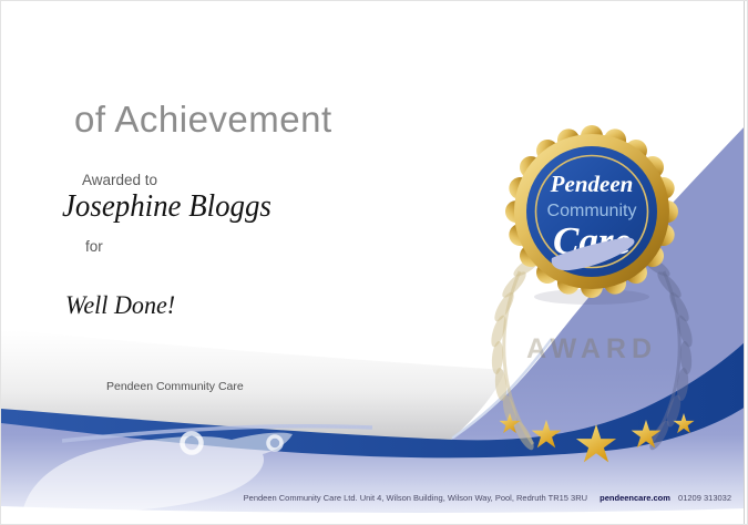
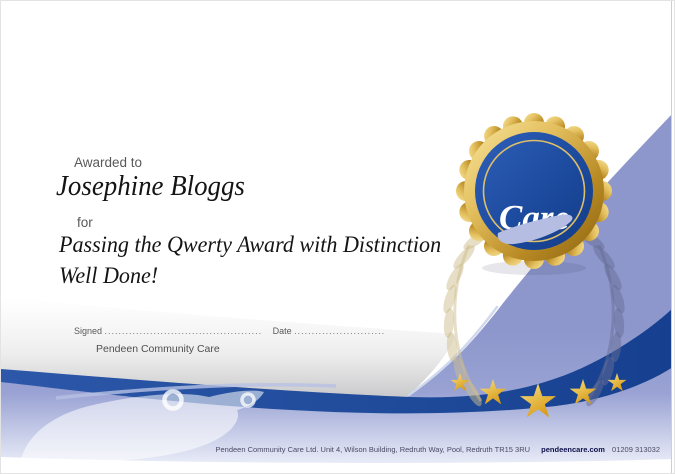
- AWARD
- Pendeen
- Community
  Car
- of Achievement
  Awarded to
  Josephine Bloggs
  for
+ Passing the Qwerty Award with Distinction
  Well Done!
+ Signed ............................................. Date ..........................
  Pendeen Community Care
- Pendeen Community Care Ltd. Unit 4, Wilson Building, Wilson Way, Pool, Redruth TR15 3RU pendeencare.com 01209 313032
+ Pendeen Community Care Ltd. Unit 4, Wilson Building, Redruth Way, Pool, Redruth TR15 3RU pendeencare.com 01209 313032
